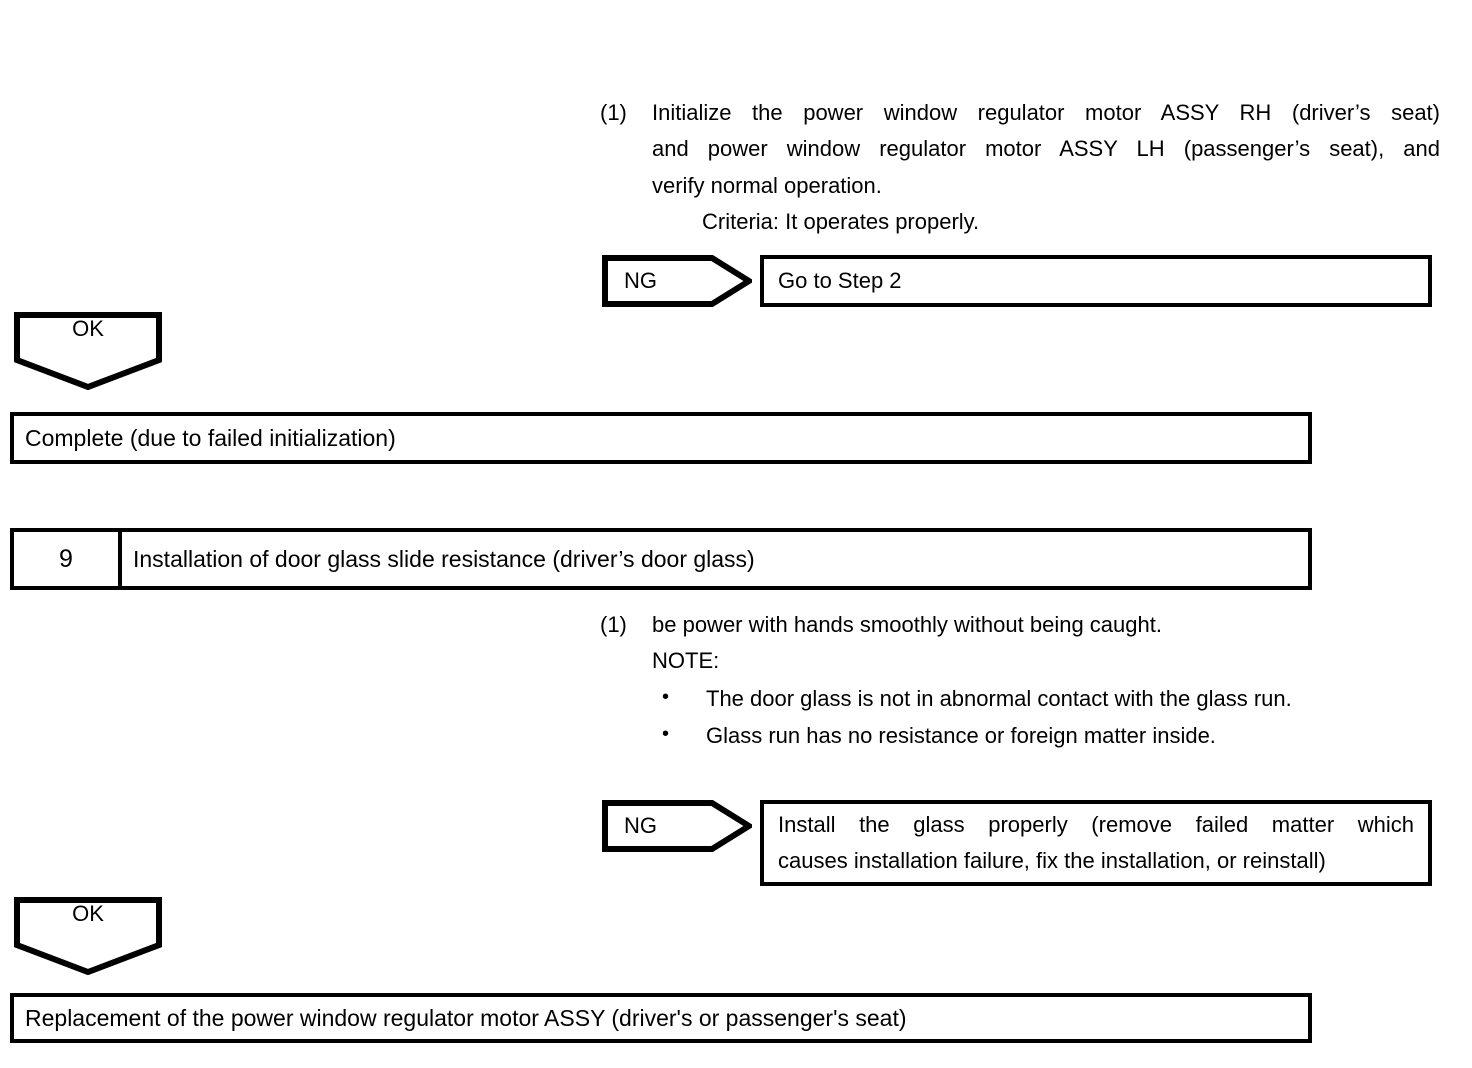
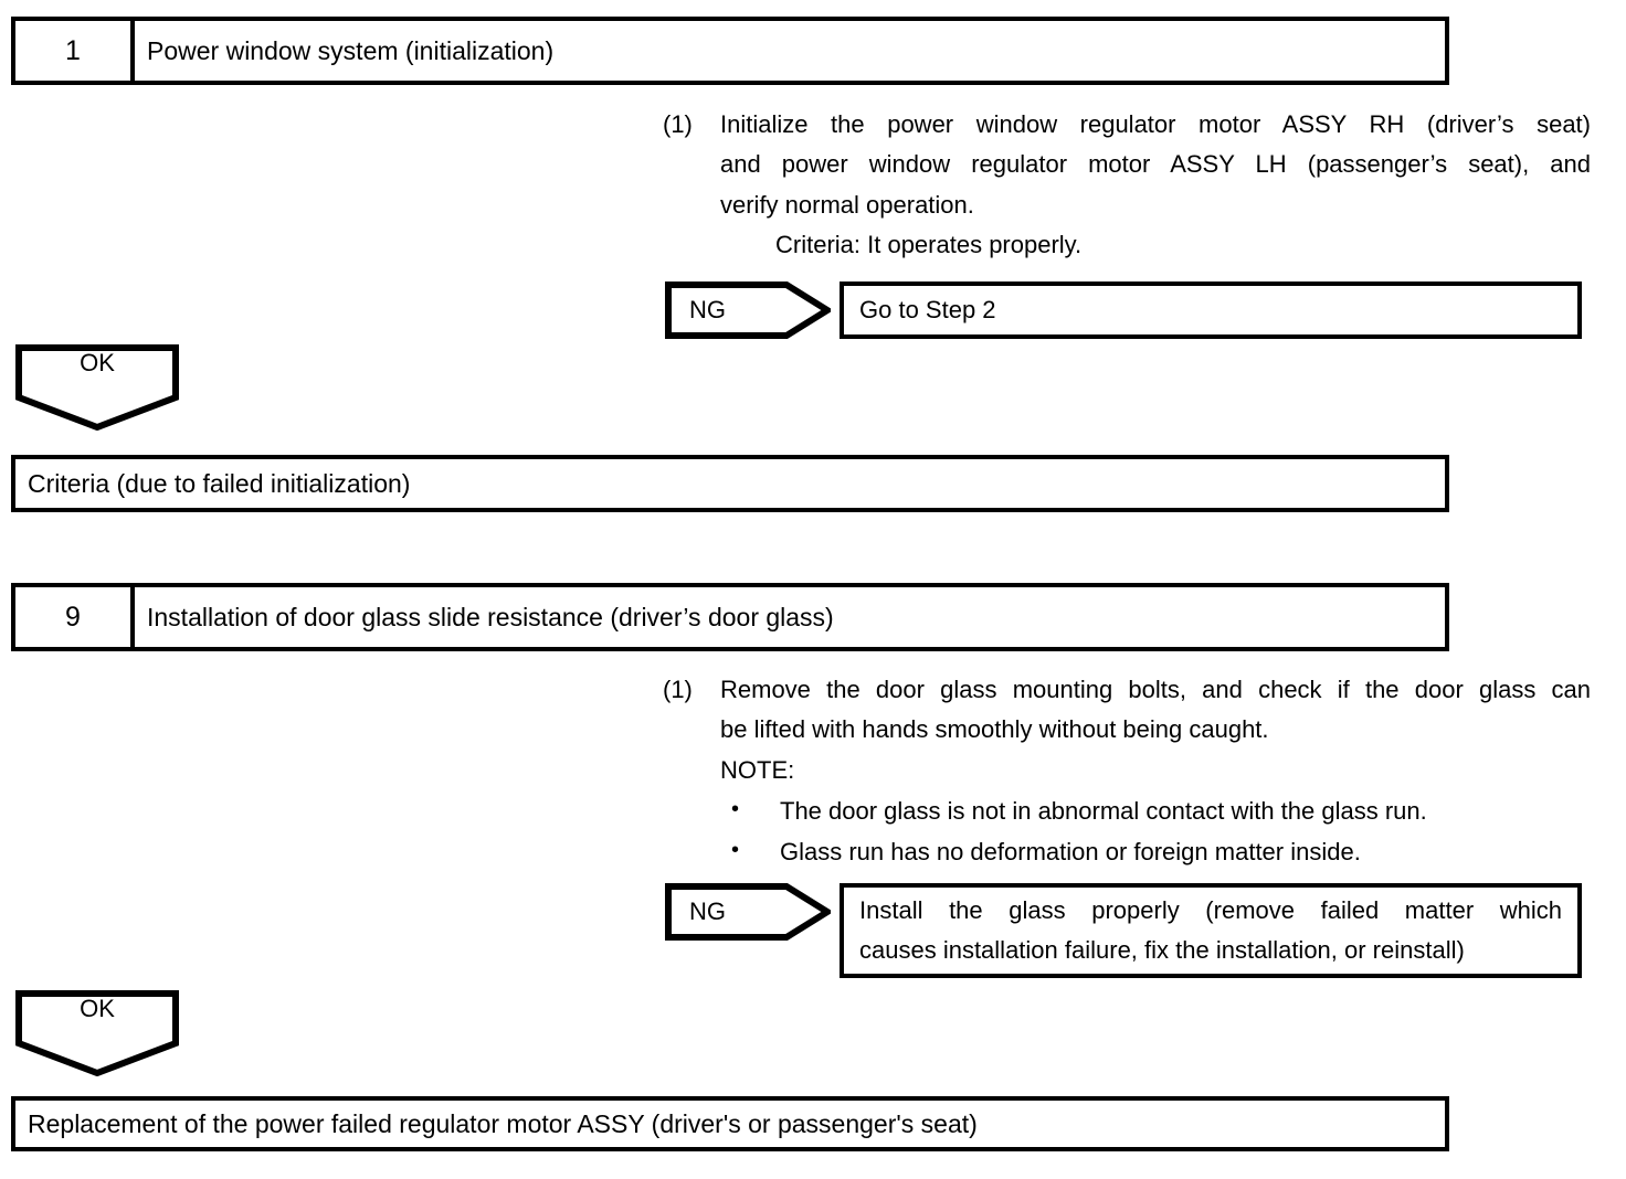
+ 1
+ Power window system (initialization)
  (1)
  Initialize the power window regulator motor ASSY RH (driver’s seat)
  and power window regulator motor ASSY LH (passenger’s seat), and
  verify normal operation.
  Criteria: It operates properly.
  NG
  Go to Step 2
  OK
- Complete (due to failed initialization)
+ Criteria (due to failed initialization)
  9
  Installation of door glass slide resistance (driver’s door glass)
  (1)
+ Remove the door glass mounting bolts, and check if the door glass can
- be power with hands smoothly without being caught.
+ be lifted with hands smoothly without being caught.
  NOTE:
  •
  The door glass is not in abnormal contact with the glass run.
  •
- Glass run has no resistance or foreign matter inside.
+ Glass run has no deformation or foreign matter inside.
  NG
  Install the glass properly (remove failed matter which
  causes installation failure, fix the installation, or reinstall)
  OK
- Replacement of the power window regulator motor ASSY (driver's or passenger's seat)
+ Replacement of the power failed regulator motor ASSY (driver's or passenger's seat)
